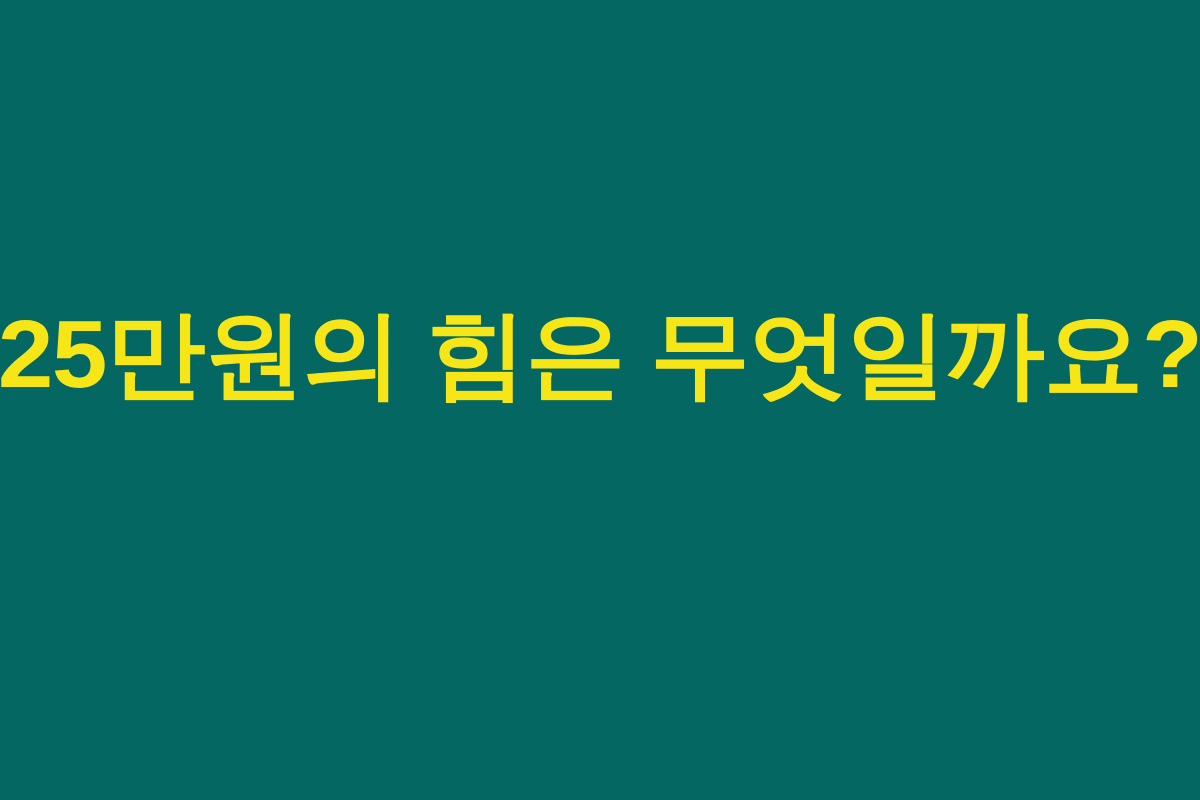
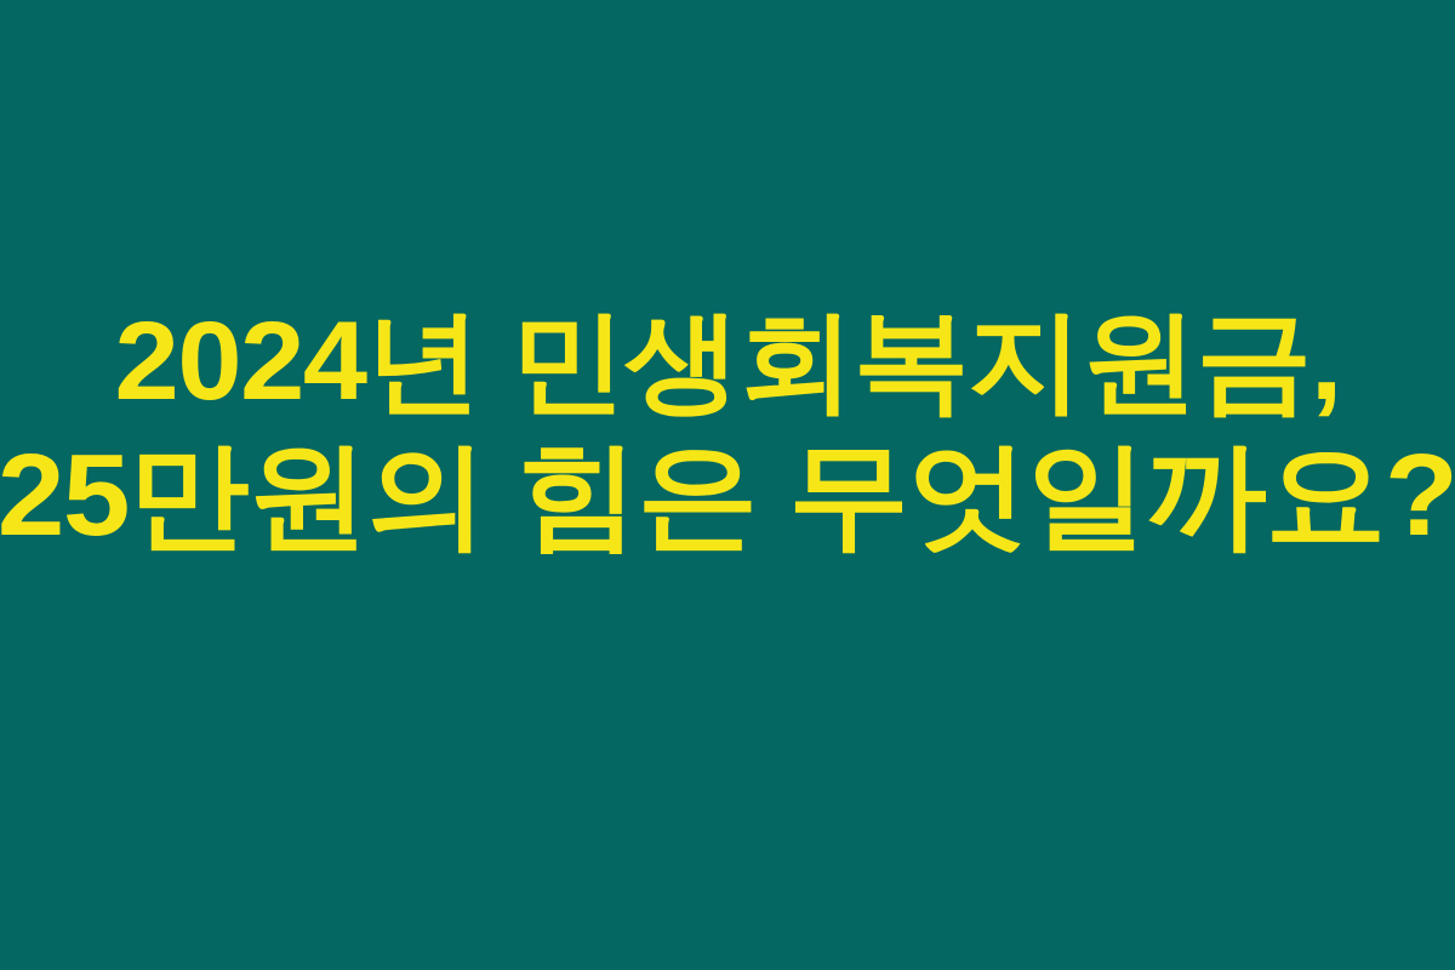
+ 2024년 민생회복지원금,
  25만원의 힘은 무엇일까요?
